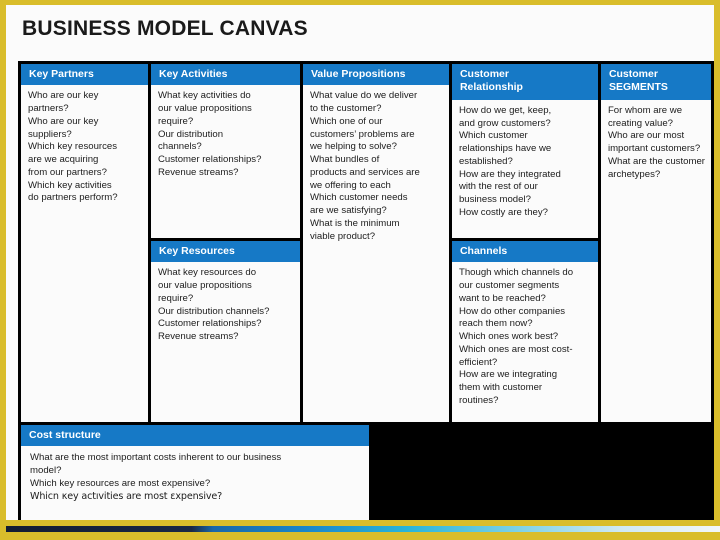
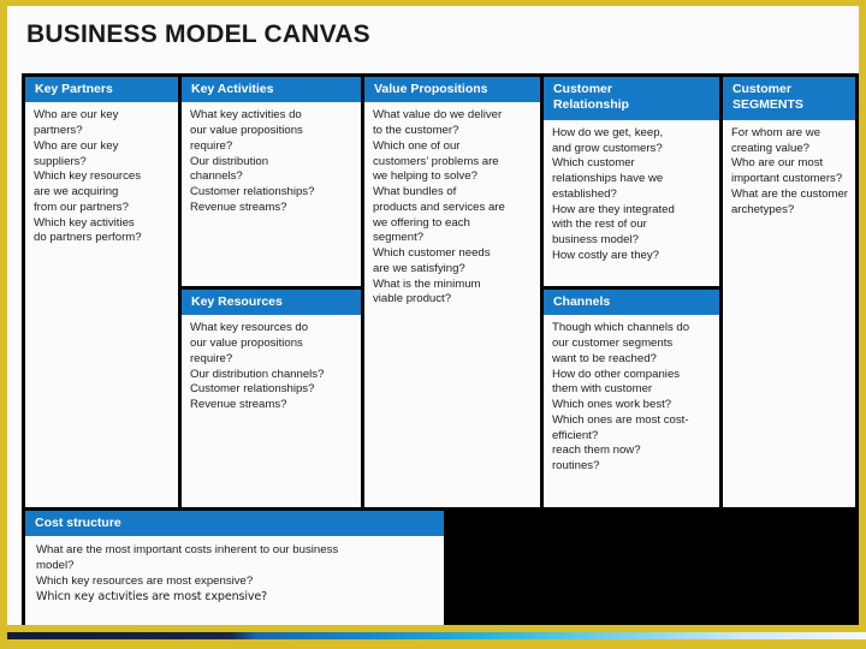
  BUSINESS MODEL CANVAS
  Key Partners
  Who are our key
  partners?
  Who are our key
  suppliers?
  Which key resources
  are we acquiring
  from our partners?
  Which key activities
  do partners perform?
  Key Activities
  What key activities do
  our value propositions
  require?
  Our distribution
  channels?
  Customer relationships?
  Revenue streams?
  Key Resources
  What key resources do
  our value propositions
  require?
  Our distribution channels?
  Customer relationships?
  Revenue streams?
  Value Propositions
  What value do we deliver
  to the customer?
  Which one of our
  customers’ problems are
  we helping to solve?
  What bundles of
  products and services are
  we offering to each
+ segment?
  Which customer needs
  are we satisfying?
  What is the minimum
  viable product?
  Customer
  Relationship
  How do we get, keep,
  and grow customers?
  Which customer
  relationships have we
  established?
  How are they integrated
  with the rest of our
  business model?
  How costly are they?
  Channels
  Though which channels do
  our customer segments
  want to be reached?
  How do other companies
- reach them now?
+ them with customer
  Which ones work best?
  Which ones are most cost-
  efficient?
- How are we integrating
- them with customer
+ reach them now?
  routines?
  Customer
  SEGMENTS
  For whom are we
  creating value?
  Who are our most
  important customers?
  What are the customer
  archetypes?
  Cost structure
  What are the most important costs inherent to our business
  model?
  Which key resources are most expensive?
  Whicn κey actıvities are most εxpensive?
